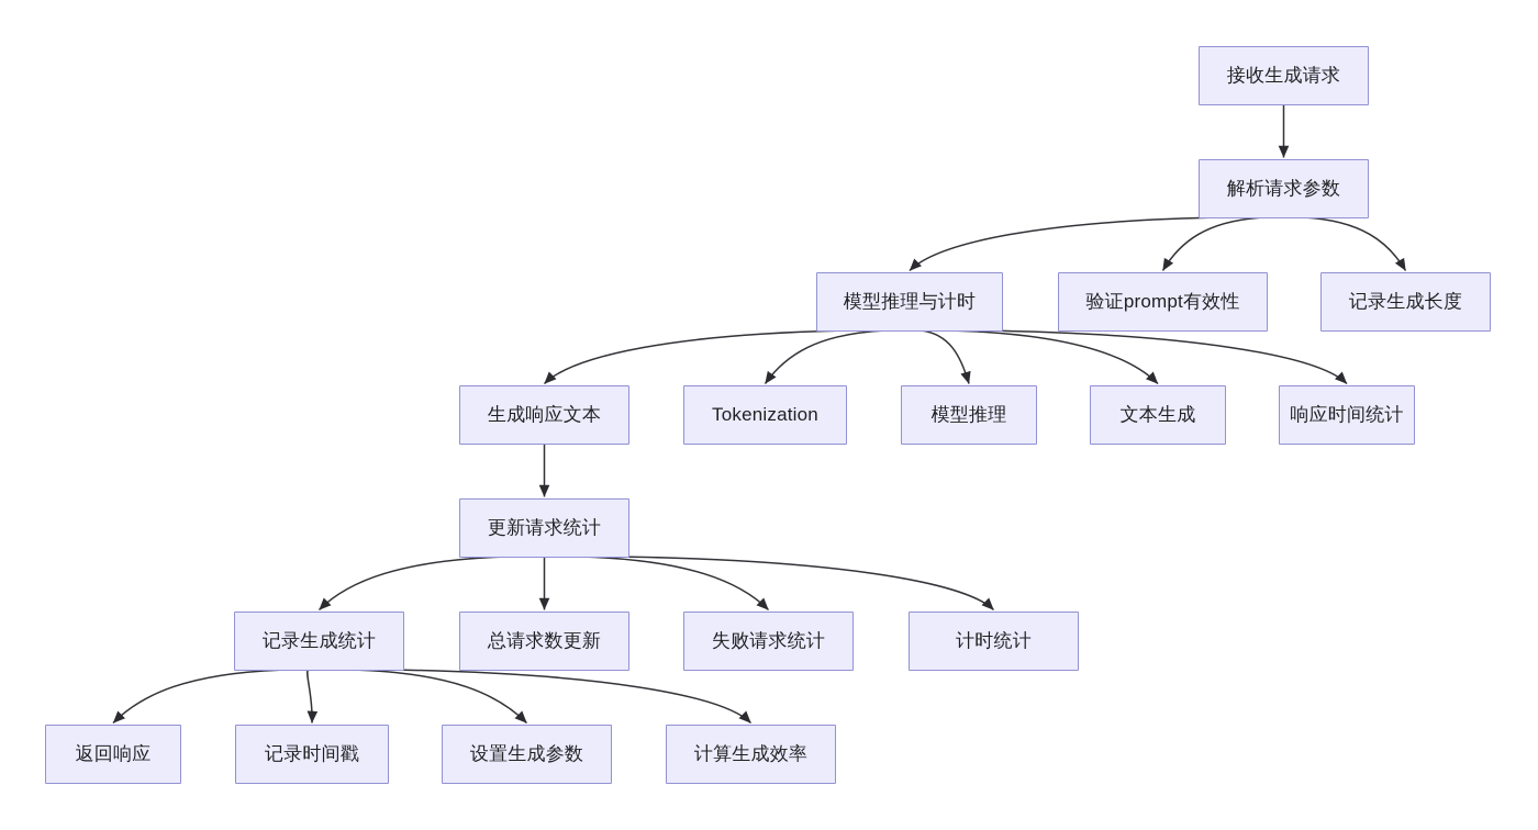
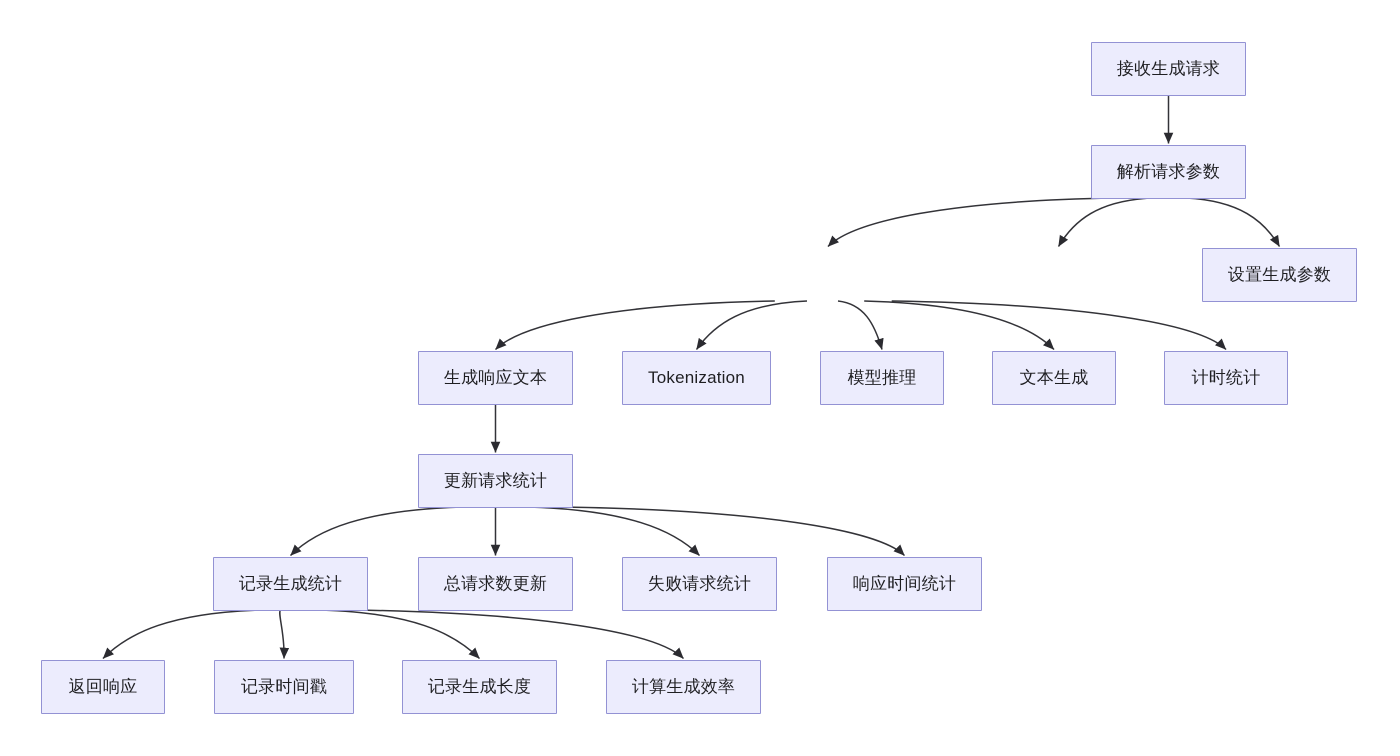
  接收生成请求
  解析请求参数
- 模型推理与计时
- 验证prompt有效性
- 记录生成长度
+ 设置生成参数
  生成响应文本
  Tokenization
  模型推理
  文本生成
- 响应时间统计
+ 计时统计
  更新请求统计
  记录生成统计
  总请求数更新
  失败请求统计
- 计时统计
+ 响应时间统计
  返回响应
  记录时间戳
- 设置生成参数
+ 记录生成长度
  计算生成效率
